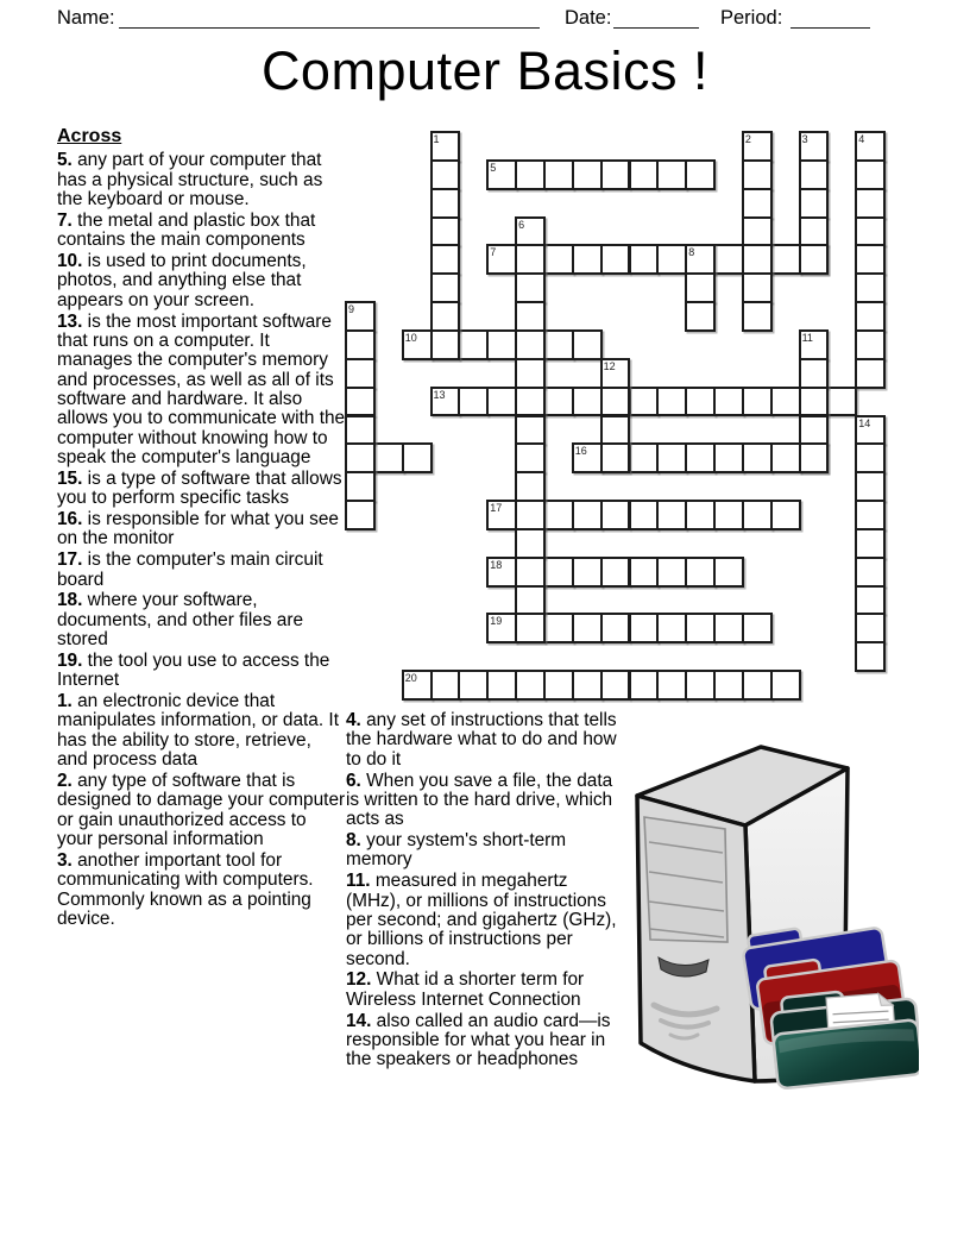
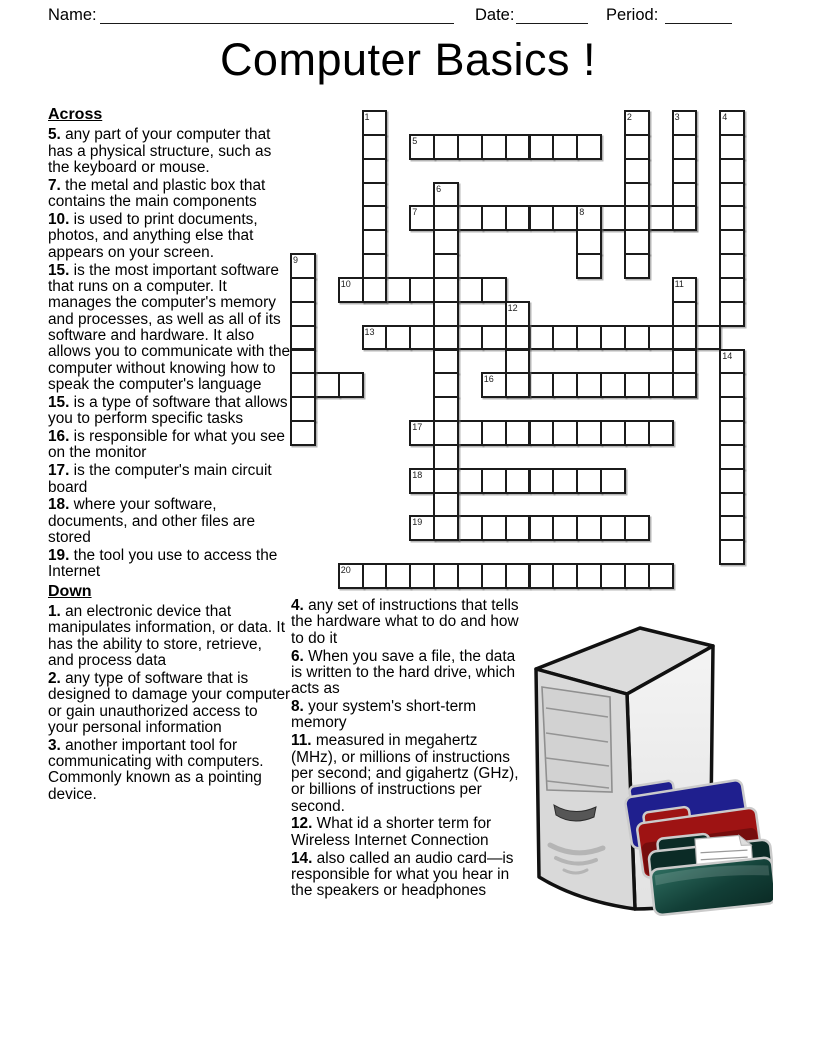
  Name:
  Date:
  Period:
  Computer Basics !
  5
  7
  10
  13
  16
  17
  18
  19
  20
  1
  2
  3
  4
  6
  8
  9
  11
  12
  14
  Across
  5. any part of your computer that has a physical structure, such as the keyboard or mouse.
  7. the metal and plastic box that contains the main components
  10. is used to print documents, photos, and anything else that appears on your screen.
- 13. is the most important software that runs on a computer. It manages the computer's memory and processes, as well as all of its software and hardware. It also allows you to communicate with the computer without knowing how to speak the computer's language
+ 15. is the most important software that runs on a computer. It manages the computer's memory and processes, as well as all of its software and hardware. It also allows you to communicate with the computer without knowing how to speak the computer's language
  15. is a type of software that allows you to perform specific tasks
  16. is responsible for what you see on the monitor
  17. is the computer's main circuit board
  18. where your software, documents, and other files are stored
  19. the tool you use to access the Internet
+ Down
  1. an electronic device that manipulates information, or data. It has the ability to store, retrieve, and process data
  2. any type of software that is designed to damage your computer or gain unauthorized access to your personal information
  3. another important tool for communicating with computers. Commonly known as a pointing device.
  4. any set of instructions that tells the hardware what to do and how to do it
  6. When you save a file, the data is written to the hard drive, which acts as
  8. your system's short-term memory
  11. measured in megahertz (MHz), or millions of instructions per second; and gigahertz (GHz), or billions of instructions per second.
  12. What id a shorter term for Wireless Internet Connection
  14. also called an audio card—is responsible for what you hear in the speakers or headphones
